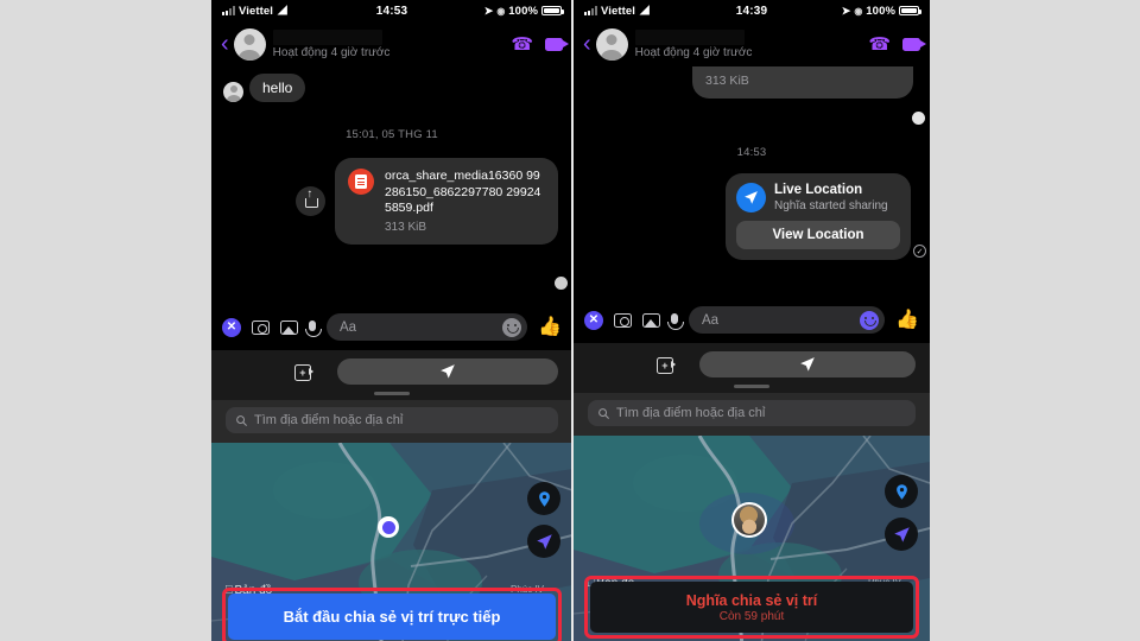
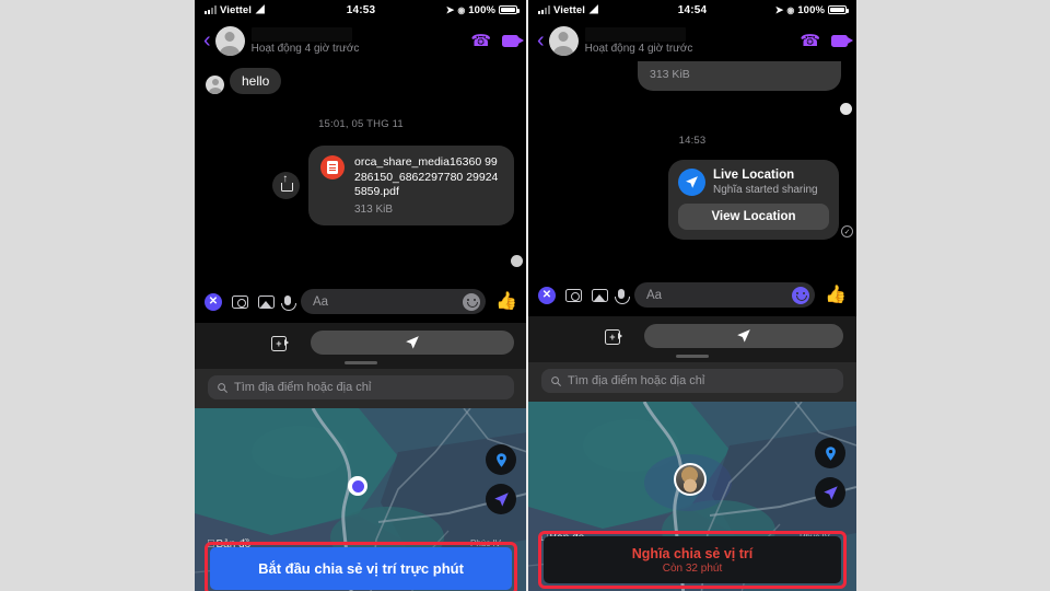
  Viettel
  ◢
  14:53
  ➤
  ◉
  100%
  ‹
  Hoạt động 4 giờ trước
  ☎
  hello
  15:01, 05 THG 11
  orca_share_media16360 99286150_6862297780 299245859.pdf
  313 KiB
  ✕
  Aa
  👍
  +
  Tìm địa điểm hoặc địa chỉ
  
  Bản đồ
  Phúc IV
- Bắt đầu chia sẻ vị trí trực tiếp
+ Bắt đầu chia sẻ vị trí trực phút
  Viettel
  ◢
- 14:39
+ 14:54
  ➤
  ◉
  100%
  ‹
  Hoạt động 4 giờ trước
  ☎
  313 KiB
  14:53
  Live Location
  Nghĩa started sharing
  View Location
  ✕
  Aa
  👍
  +
  Tìm địa điểm hoặc địa chỉ
  Nghĩa chia sẻ vị trí
- Còn 59 phút
+ Còn 32 phút
